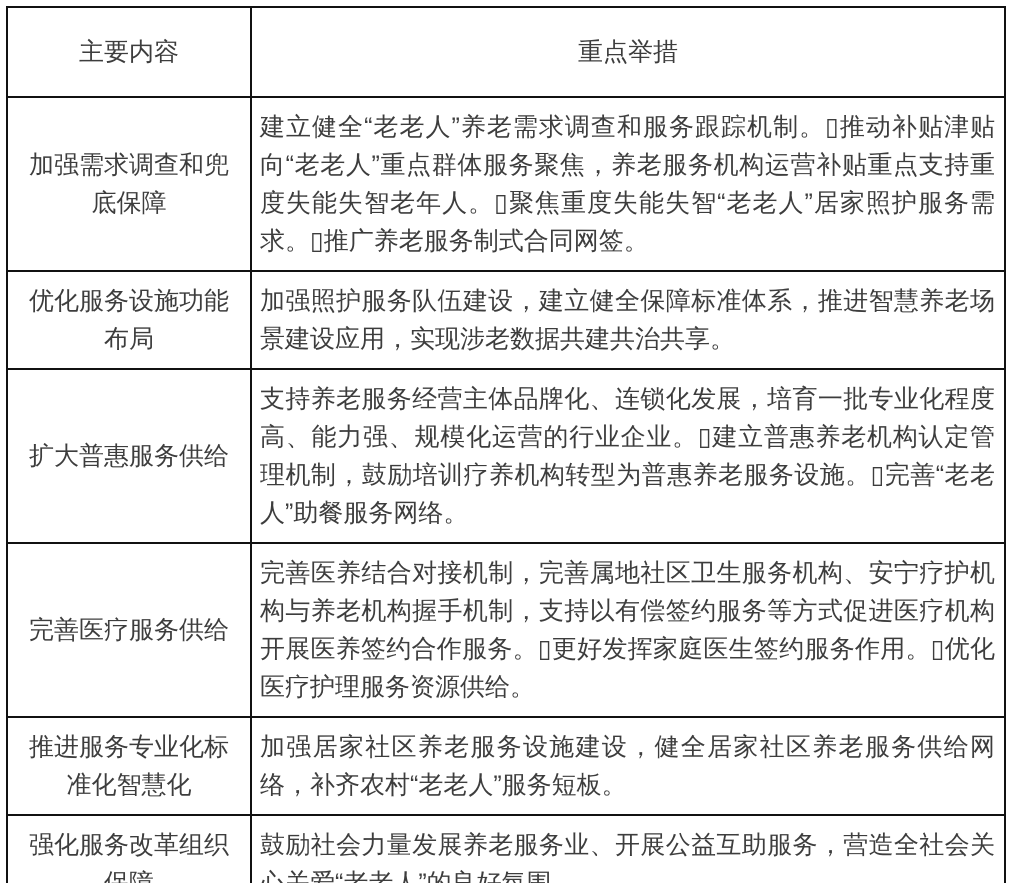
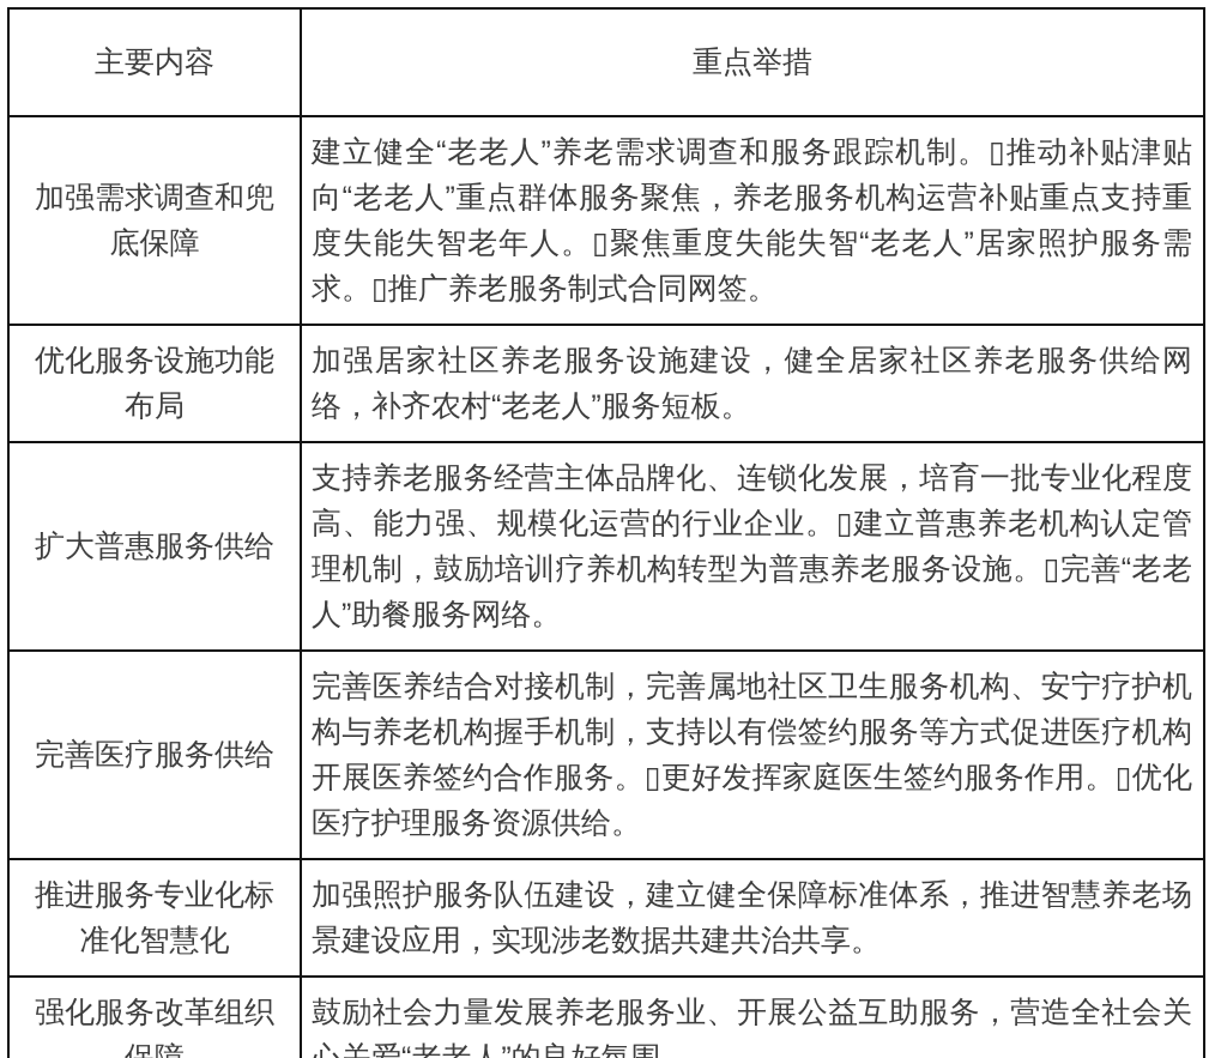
  主要内容
  重点举措
  加强需求调查和兜底保障
  建立健全“老老人”养老需求调查和服务跟踪机制。▯推动补贴津贴向“老老人”重点群体服务聚焦，养老服务机构运营补贴重点支持重度失能失智老年人。▯聚焦重度失能失智“老老人”居家照护服务需求。▯推广养老服务制式合同网签。
  优化服务设施功能布局
- 加强照护服务队伍建设，建立健全保障标准体系，推进智慧养老场景建设应用，实现涉老数据共建共治共享。
+ 加强居家社区养老服务设施建设，健全居家社区养老服务供给网络，补齐农村“老老人”服务短板。
  扩大普惠服务供给
  支持养老服务经营主体品牌化、连锁化发展，培育一批专业化程度高、能力强、规模化运营的行业企业。▯建立普惠养老机构认定管理机制，鼓励培训疗养机构转型为普惠养老服务设施。▯完善“老老人”助餐服务网络。
  完善医疗服务供给
  完善医养结合对接机制，完善属地社区卫生服务机构、安宁疗护机构与养老机构握手机制，支持以有偿签约服务等方式促进医疗机构开展医养签约合作服务。▯更好发挥家庭医生签约服务作用。▯优化医疗护理服务资源供给。
  推进服务专业化标准化智慧化
- 加强居家社区养老服务设施建设，健全居家社区养老服务供给网络，补齐农村“老老人”服务短板。
+ 加强照护服务队伍建设，建立健全保障标准体系，推进智慧养老场景建设应用，实现涉老数据共建共治共享。
  强化服务改革组织
